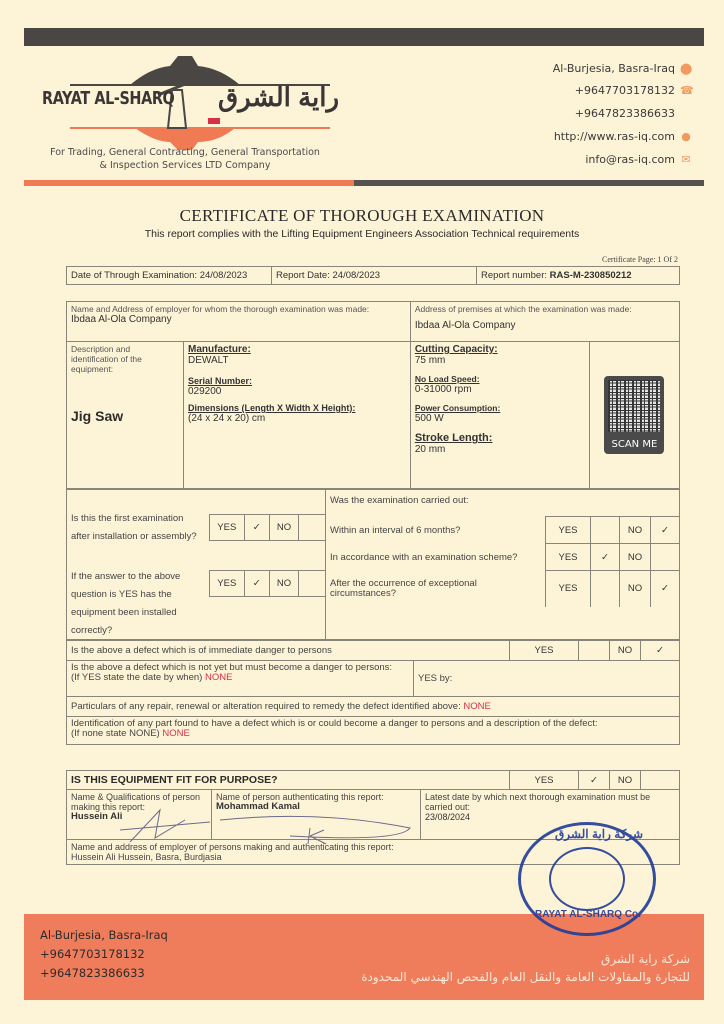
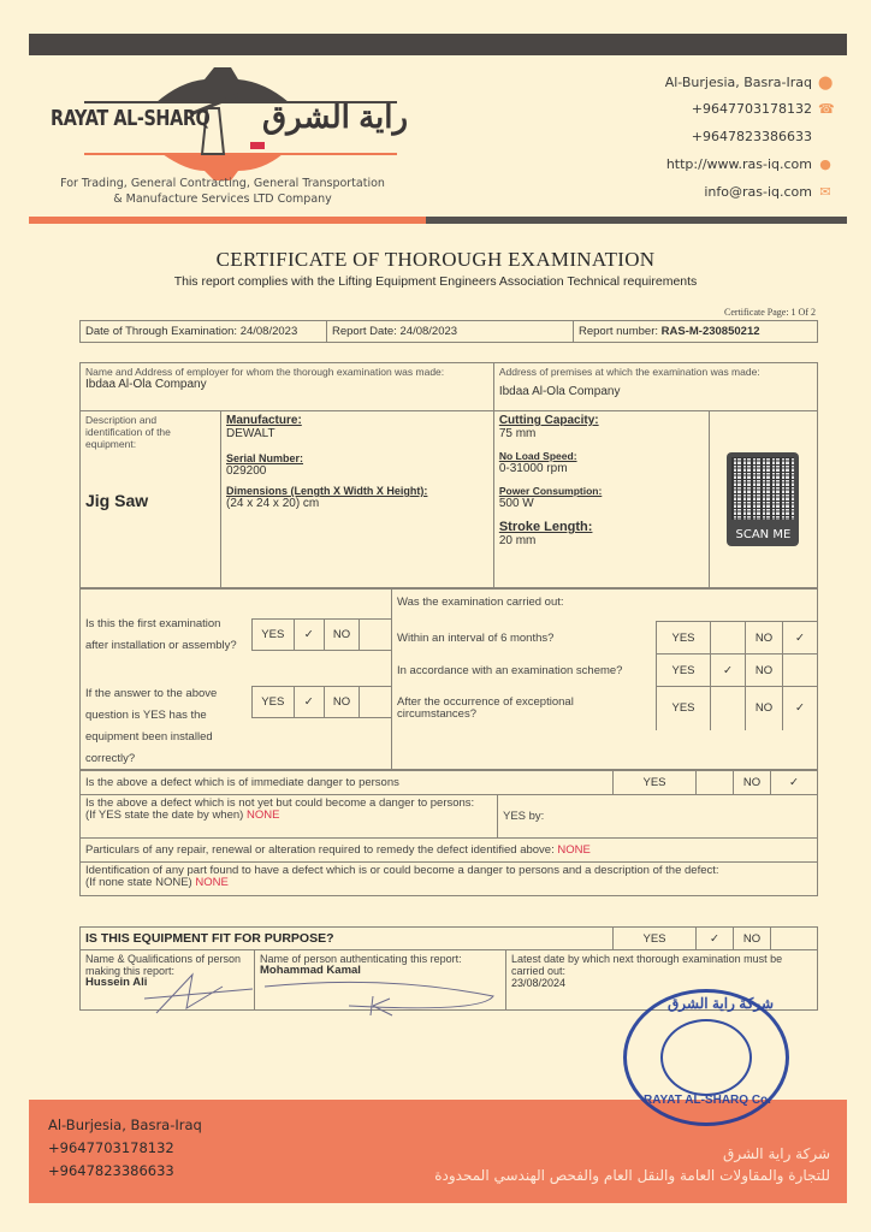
  RAYAT AL-SHARQ
  راية الشرق
  For Trading, General Contracting, General Transportation
- & Inspection Services LTD Company
+ & Manufacture Services LTD Company
  Al-Burjesia, Basra-Iraq
  ⬤
  +9647703178132
  ☎
  +9647823386633
  http://www.ras-iq.com
  ●
  info@ras-iq.com
  ✉
  CERTIFICATE OF THOROUGH EXAMINATION
  This report complies with the Lifting Equipment Engineers Association Technical requirements
  Certificate Page: 1 Of 2
  Date of Through Examination: 24/08/2023	Report Date: 24/08/2023	Report number: RAS-M-230850212
  Name and Address of employer for whom the thorough examination was made: Ibdaa Al-Ola Company	Address of premises at which the examination was made: Ibdaa Al-Ola Company
  Description and identification of the equipment: Jig Saw	Manufacture: DEWALT Serial Number: 029200 Dimensions (Length X Width X Height): (24 x 24 x 20) cm
  Cutting Capacity: 75 mm No Load Speed: 0-31000 rpm Power Consumption: 500 W Stroke Length: 20 mm	SCAN ME
  Is this the first examination after installation or assembly? If the answer to the above question is YES has the equipment been installed correctly?
  YES	✓	NO
  YES	✓	NO
  	Was the examination carried out:
  Within an interval of 6 months?	YES		NO	✓
  In accordance with an examination scheme?	YES	✓	NO
  After the occurrence of exceptional circumstances?	YES		NO	✓
  Is the above a defect which is of immediate danger to persons	YES		NO	✓
- Is the above a defect which is not yet but must become a danger to persons: (If YES state the date by when) NONE	YES by:
+ Is the above a defect which is not yet but could become a danger to persons: (If YES state the date by when) NONE	YES by:
  Particulars of any repair, renewal or alteration required to remedy the defect identified above: NONE
  Identification of any part found to have a defect which is or could become a danger to persons and a description of the defect: (If none state NONE) NONE
  IS THIS EQUIPMENT FIT FOR PURPOSE?	YES	✓	NO
  Name & Qualifications of person making this report: Hussein Ali	Name of person authenticating this report: Mohammad Kamal	Latest date by which next thorough examination must be carried out: 23/08/2024
- Name and address of employer of persons making and authenticating this report: Hussein Ali Hussein, Basra, Burdjasia
  Al-Burjesia, Basra-Iraq
  +9647703178132
  +9647823386633
  شركة راية الشرق
  للتجارة والمقاولات العامة والنقل العام والفحص الهندسي المحدودة
  شركة راية الشرق
  RAYAT AL-SHARQ Co.
